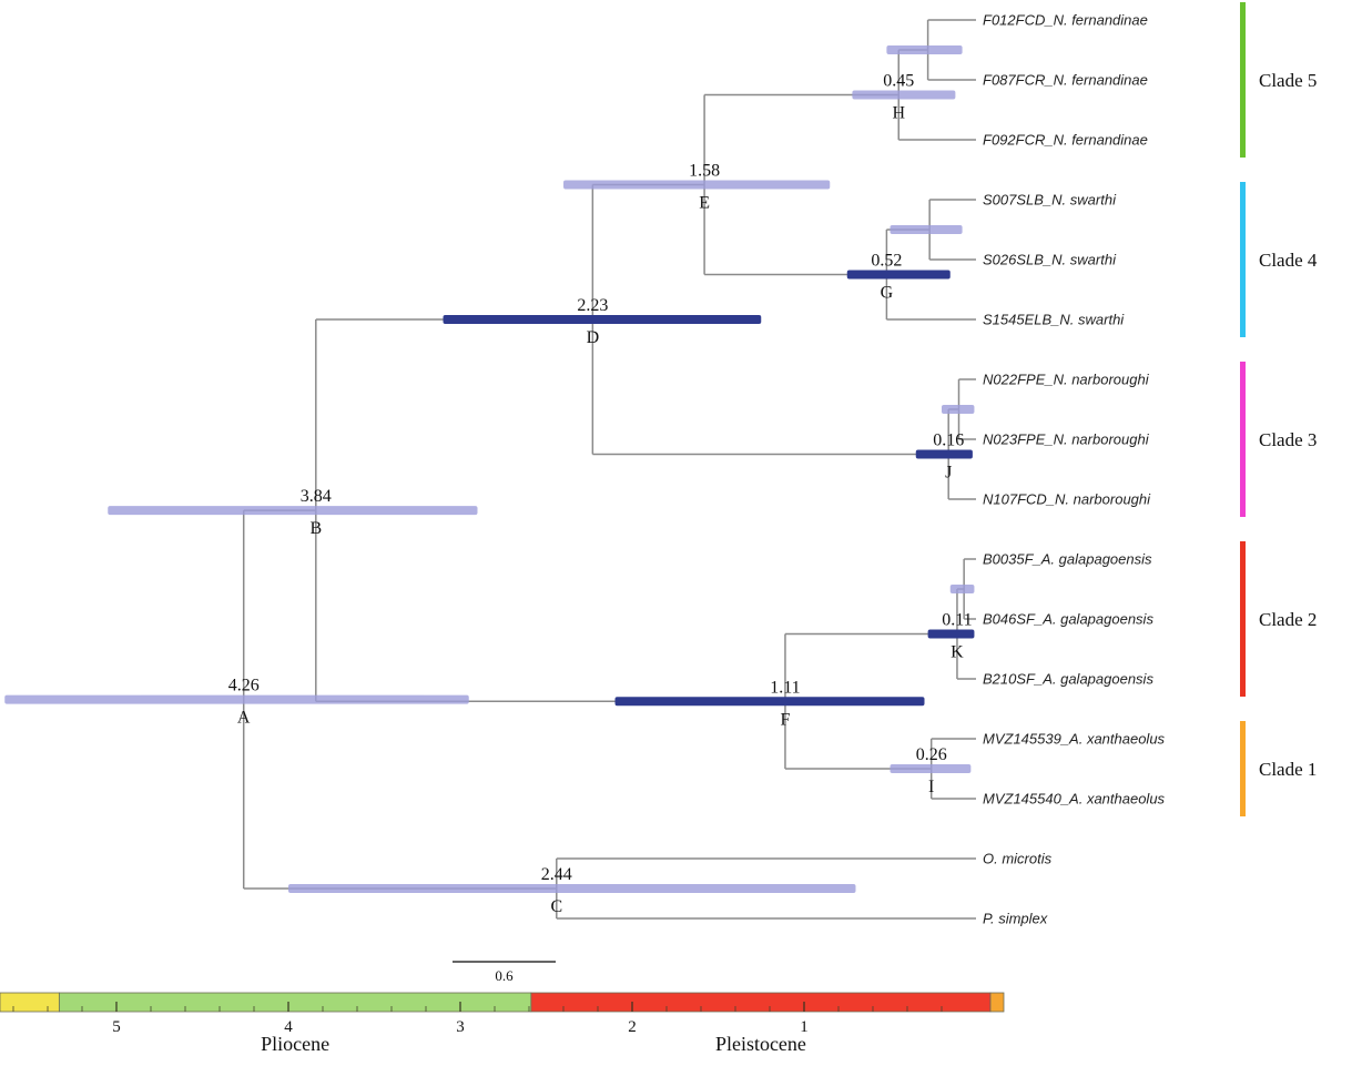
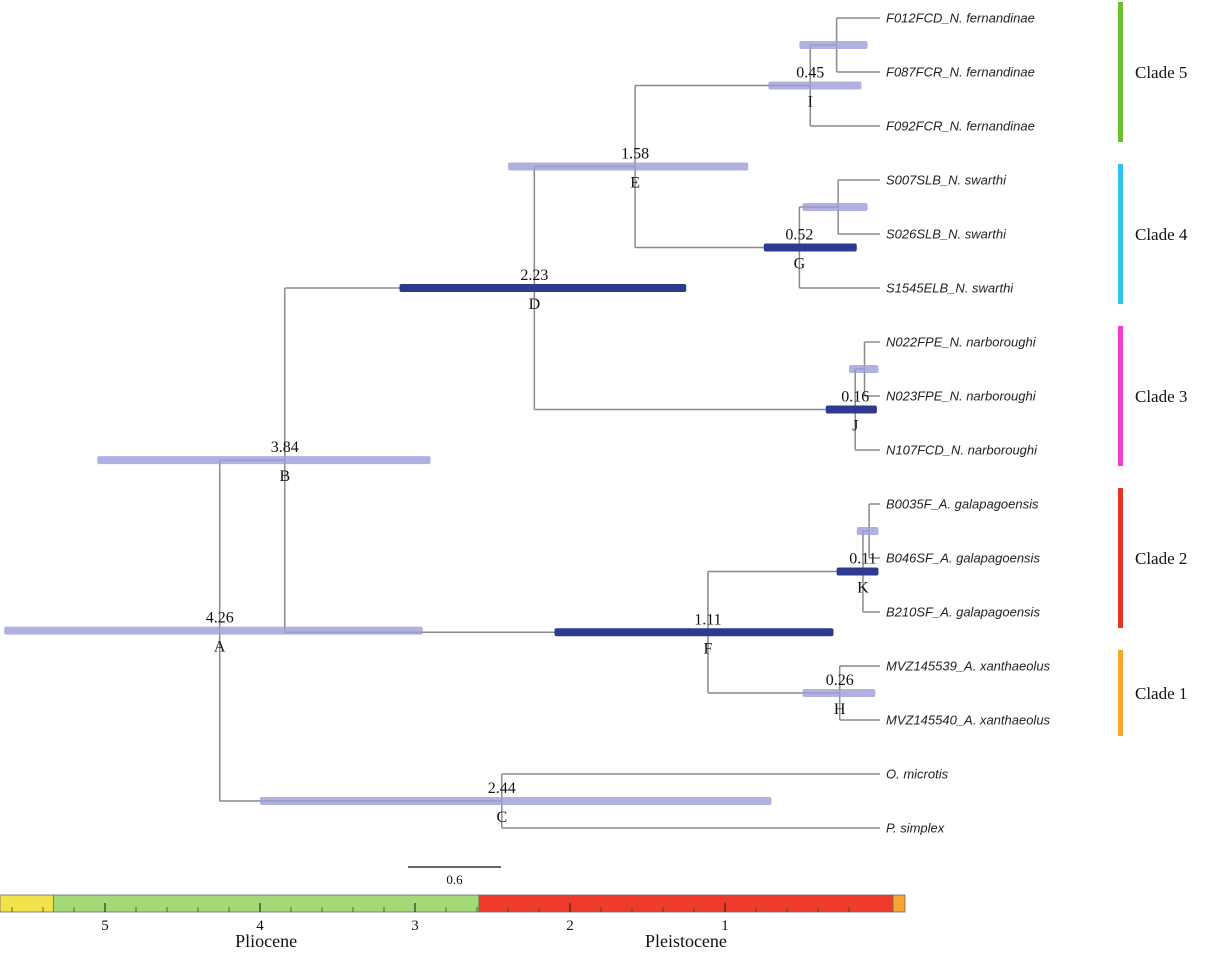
  0.45
- H
+ I
  0.52
  G
  1.58
  E
  0.16
  J
  2.23
  D
  0.11
  K
  0.26
- I
+ H
  1.11
  F
  3.84
  B
  2.44
  C
  4.26
  A
  F012FCD_N. fernandinae
  F087FCR_N. fernandinae
  F092FCR_N. fernandinae
  S007SLB_N. swarthi
  S026SLB_N. swarthi
  S1545ELB_N. swarthi
  N022FPE_N. narboroughi
  N023FPE_N. narboroughi
  N107FCD_N. narboroughi
  B0035F_A. galapagoensis
  B046SF_A. galapagoensis
  B210SF_A. galapagoensis
  MVZ145539_A. xanthaeolus
  MVZ145540_A. xanthaeolus
  O. microtis
  P. simplex
  Clade 5
  Clade 4
  Clade 3
  Clade 2
  Clade 1
  0.6
  Pliocene
  Pleistocene
  5
  4
  3
  2
  1
